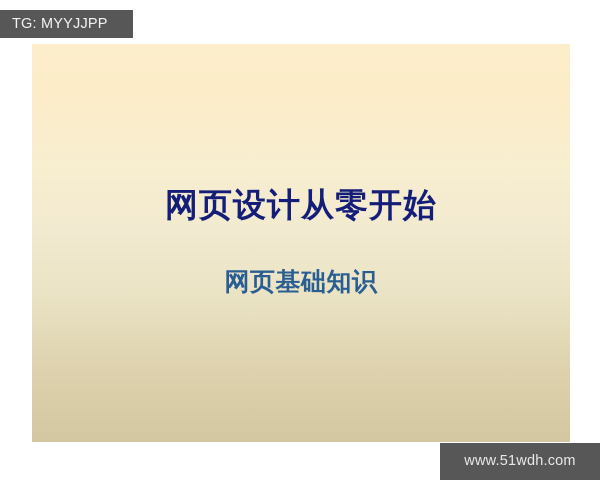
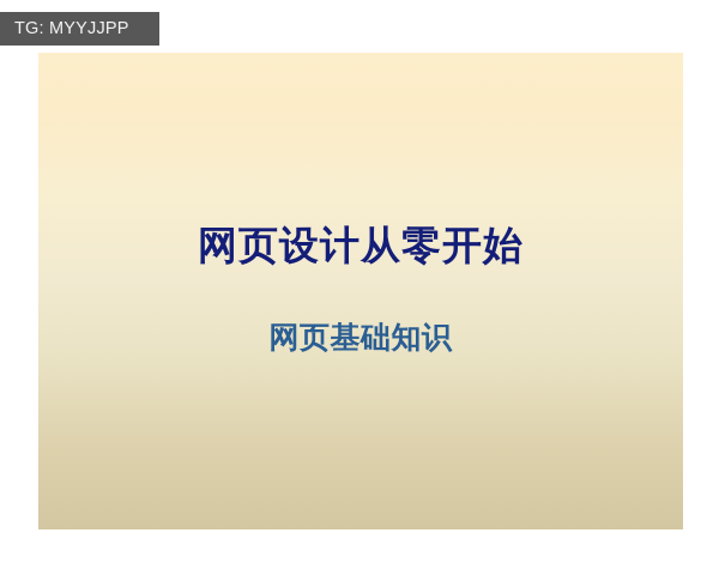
  网页设计从零开始
  网页基础知识
  TG: MYYJJPP
- www.51wdh.com
